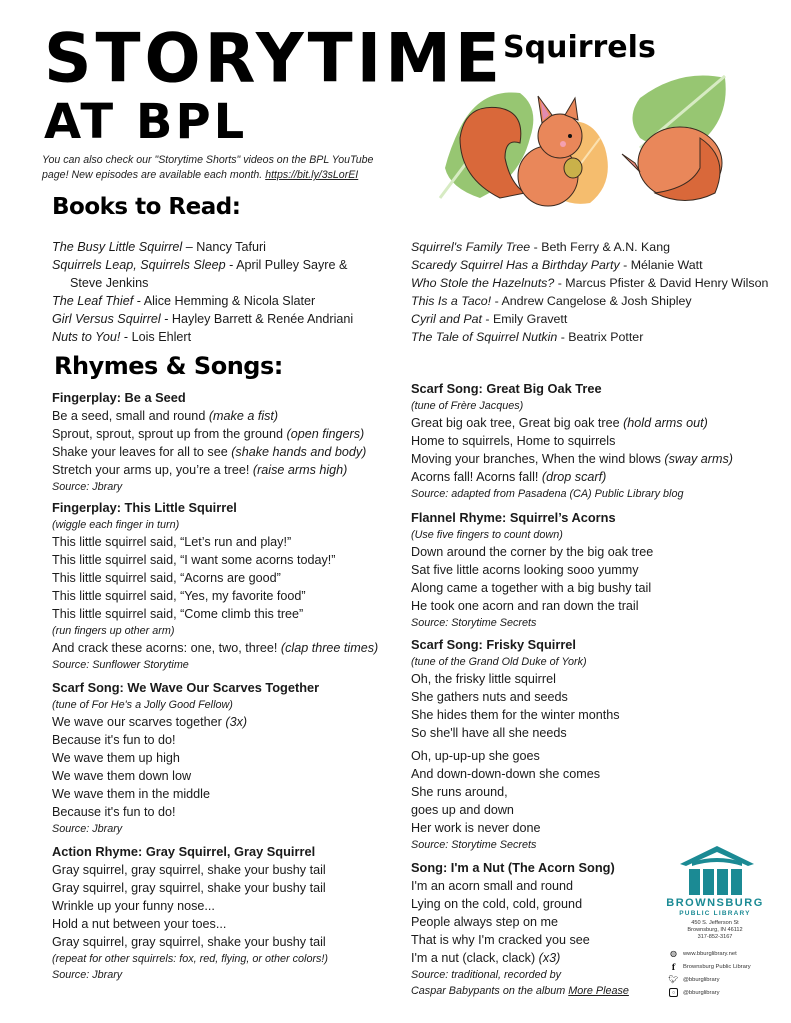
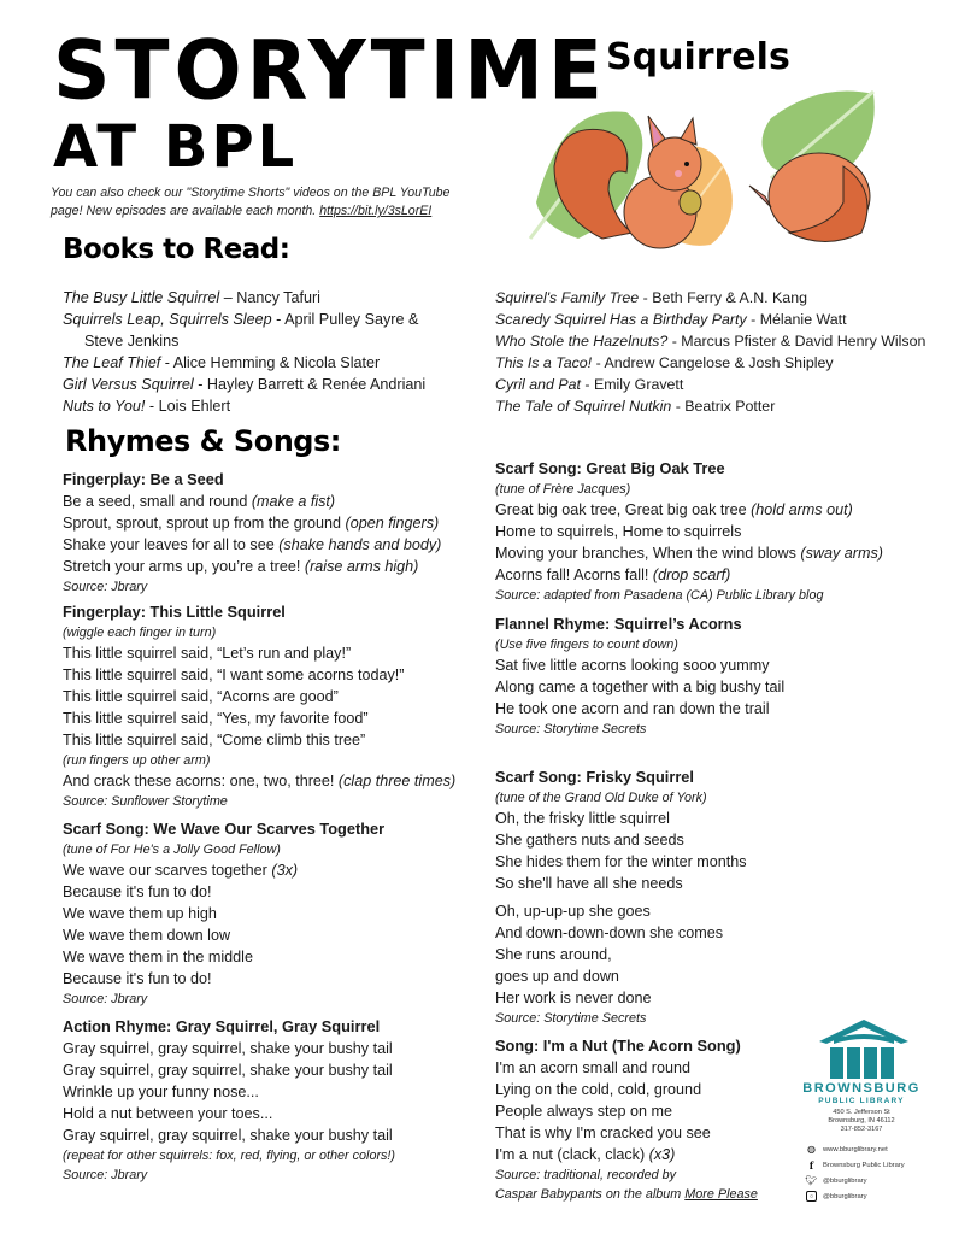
  STORYTIME
  AT BPL
  You can also check our "Storytime Shorts" videos on the BPL YouTube page! New episodes are available each month. https://bit.ly/3sLorEI
  Squirrels
  Books to Read:
  The Busy Little Squirrel – Nancy Tafuri
  Squirrels Leap, Squirrels Sleep - April Pulley Sayre &
  Steve Jenkins
  The Leaf Thief - Alice Hemming & Nicola Slater
  Girl Versus Squirrel - Hayley Barrett & Renée Andriani
  Nuts to You! - Lois Ehlert
  Squirrel's Family Tree - Beth Ferry & A.N. Kang
  Scaredy Squirrel Has a Birthday Party - Mélanie Watt
  Who Stole the Hazelnuts? - Marcus Pfister & David Henry Wilson
  This Is a Taco! - Andrew Cangelose & Josh Shipley
  Cyril and Pat - Emily Gravett
  The Tale of Squirrel Nutkin - Beatrix Potter
  Rhymes & Songs:
  Fingerplay: Be a Seed
  Be a seed, small and round (make a fist)
  Sprout, sprout, sprout up from the ground (open fingers)
  Shake your leaves for all to see (shake hands and body)
  Stretch your arms up, you’re a tree! (raise arms high)
  Source: Jbrary
  Fingerplay: This Little Squirrel
  (wiggle each finger in turn)
  This little squirrel said, “Let’s run and play!”
  This little squirrel said, “I want some acorns today!”
  This little squirrel said, “Acorns are good”
  This little squirrel said, “Yes, my favorite food”
  This little squirrel said, “Come climb this tree”
  (run fingers up other arm)
  And crack these acorns: one, two, three! (clap three times)
  Source: Sunflower Storytime
  Scarf Song: We Wave Our Scarves Together
  (tune of For He's a Jolly Good Fellow)
  We wave our scarves together (3x)
  Because it's fun to do!
  We wave them up high
  We wave them down low
  We wave them in the middle
  Because it's fun to do!
  Source: Jbrary
  Action Rhyme: Gray Squirrel, Gray Squirrel
  Gray squirrel, gray squirrel, shake your bushy tail
  Gray squirrel, gray squirrel, shake your bushy tail
  Wrinkle up your funny nose...
  Hold a nut between your toes...
  Gray squirrel, gray squirrel, shake your bushy tail
  (repeat for other squirrels: fox, red, flying, or other colors!)
  Source: Jbrary
  Scarf Song: Great Big Oak Tree
  (tune of Frère Jacques)
  Great big oak tree, Great big oak tree (hold arms out)
  Home to squirrels, Home to squirrels
  Moving your branches, When the wind blows (sway arms)
  Acorns fall! Acorns fall! (drop scarf)
  Source: adapted from Pasadena (CA) Public Library blog
  Flannel Rhyme: Squirrel’s Acorns
  (Use five fingers to count down)
- Down around the corner by the big oak tree
  Sat five little acorns looking sooo yummy
  Along came a together with a big bushy tail
  He took one acorn and ran down the trail
  Source: Storytime Secrets
  Scarf Song: Frisky Squirrel
  (tune of the Grand Old Duke of York)
  Oh, the frisky little squirrel
  She gathers nuts and seeds
  She hides them for the winter months
  So she'll have all she needs
  Oh, up-up-up she goes
  And down-down-down she comes
  She runs around,
  goes up and down
  Her work is never done
  Source: Storytime Secrets
  Song: I'm a Nut (The Acorn Song)
  I'm an acorn small and round
  Lying on the cold, cold, ground
  People always step on me
  That is why I'm cracked you see
  I'm a nut (clack, clack) (x3)
  Source: traditional, recorded by
  Caspar Babypants on the album More Please
  BROWNSBURG
  ◍
  f
  🐦︎
